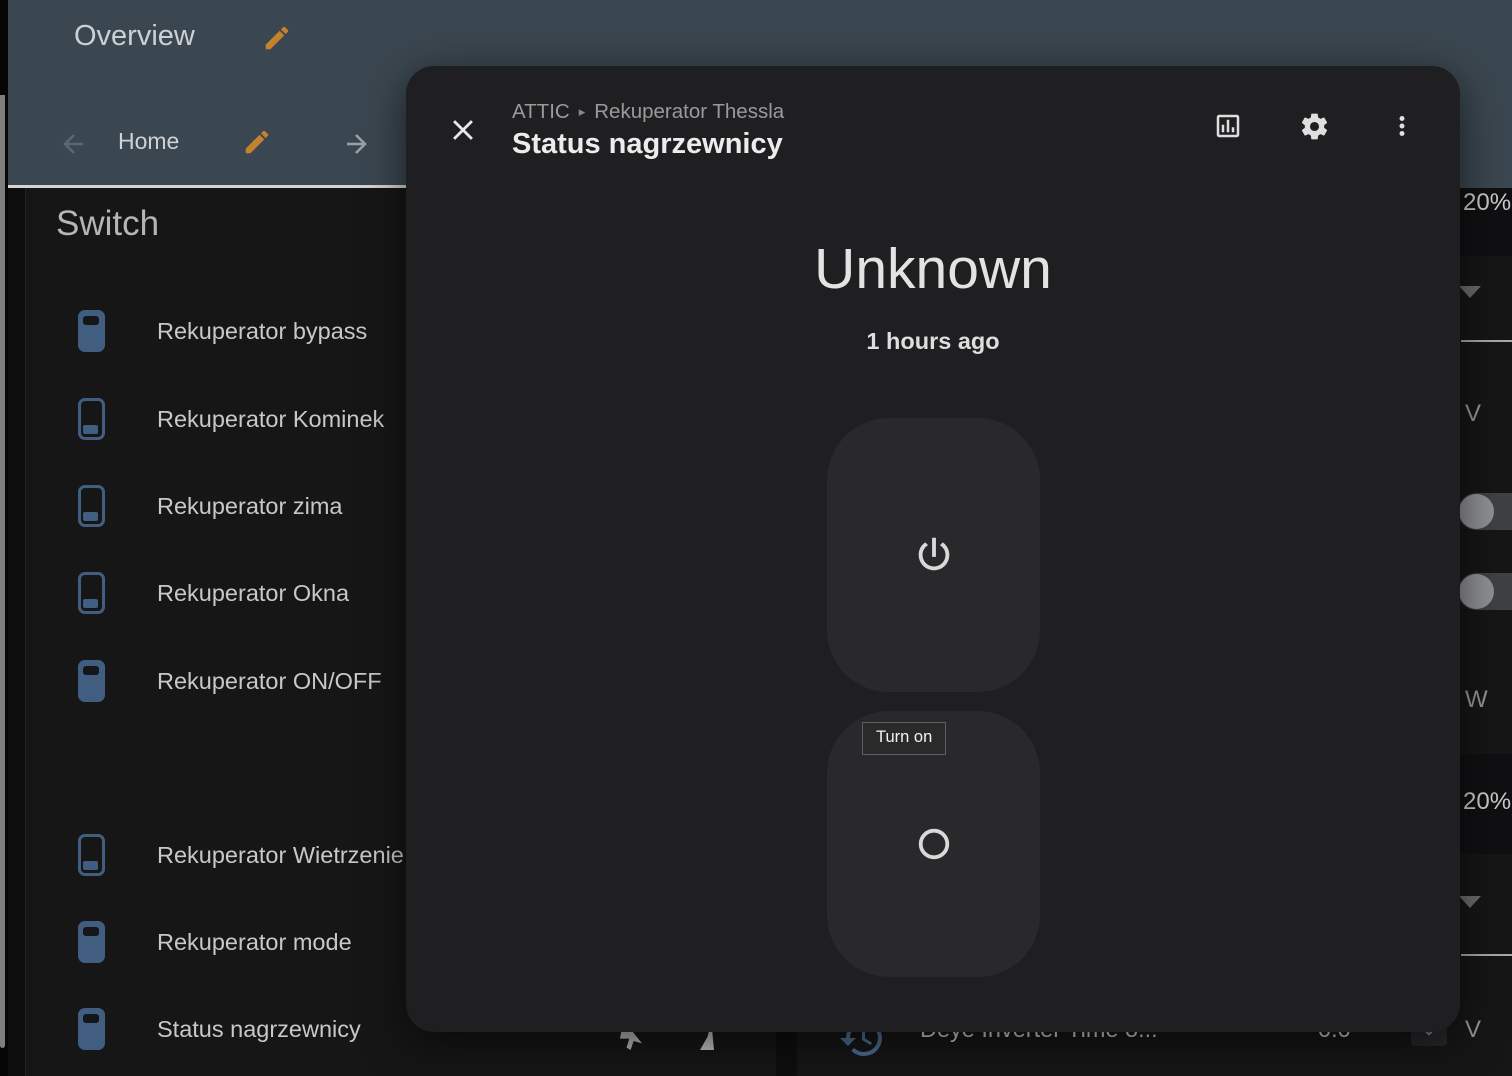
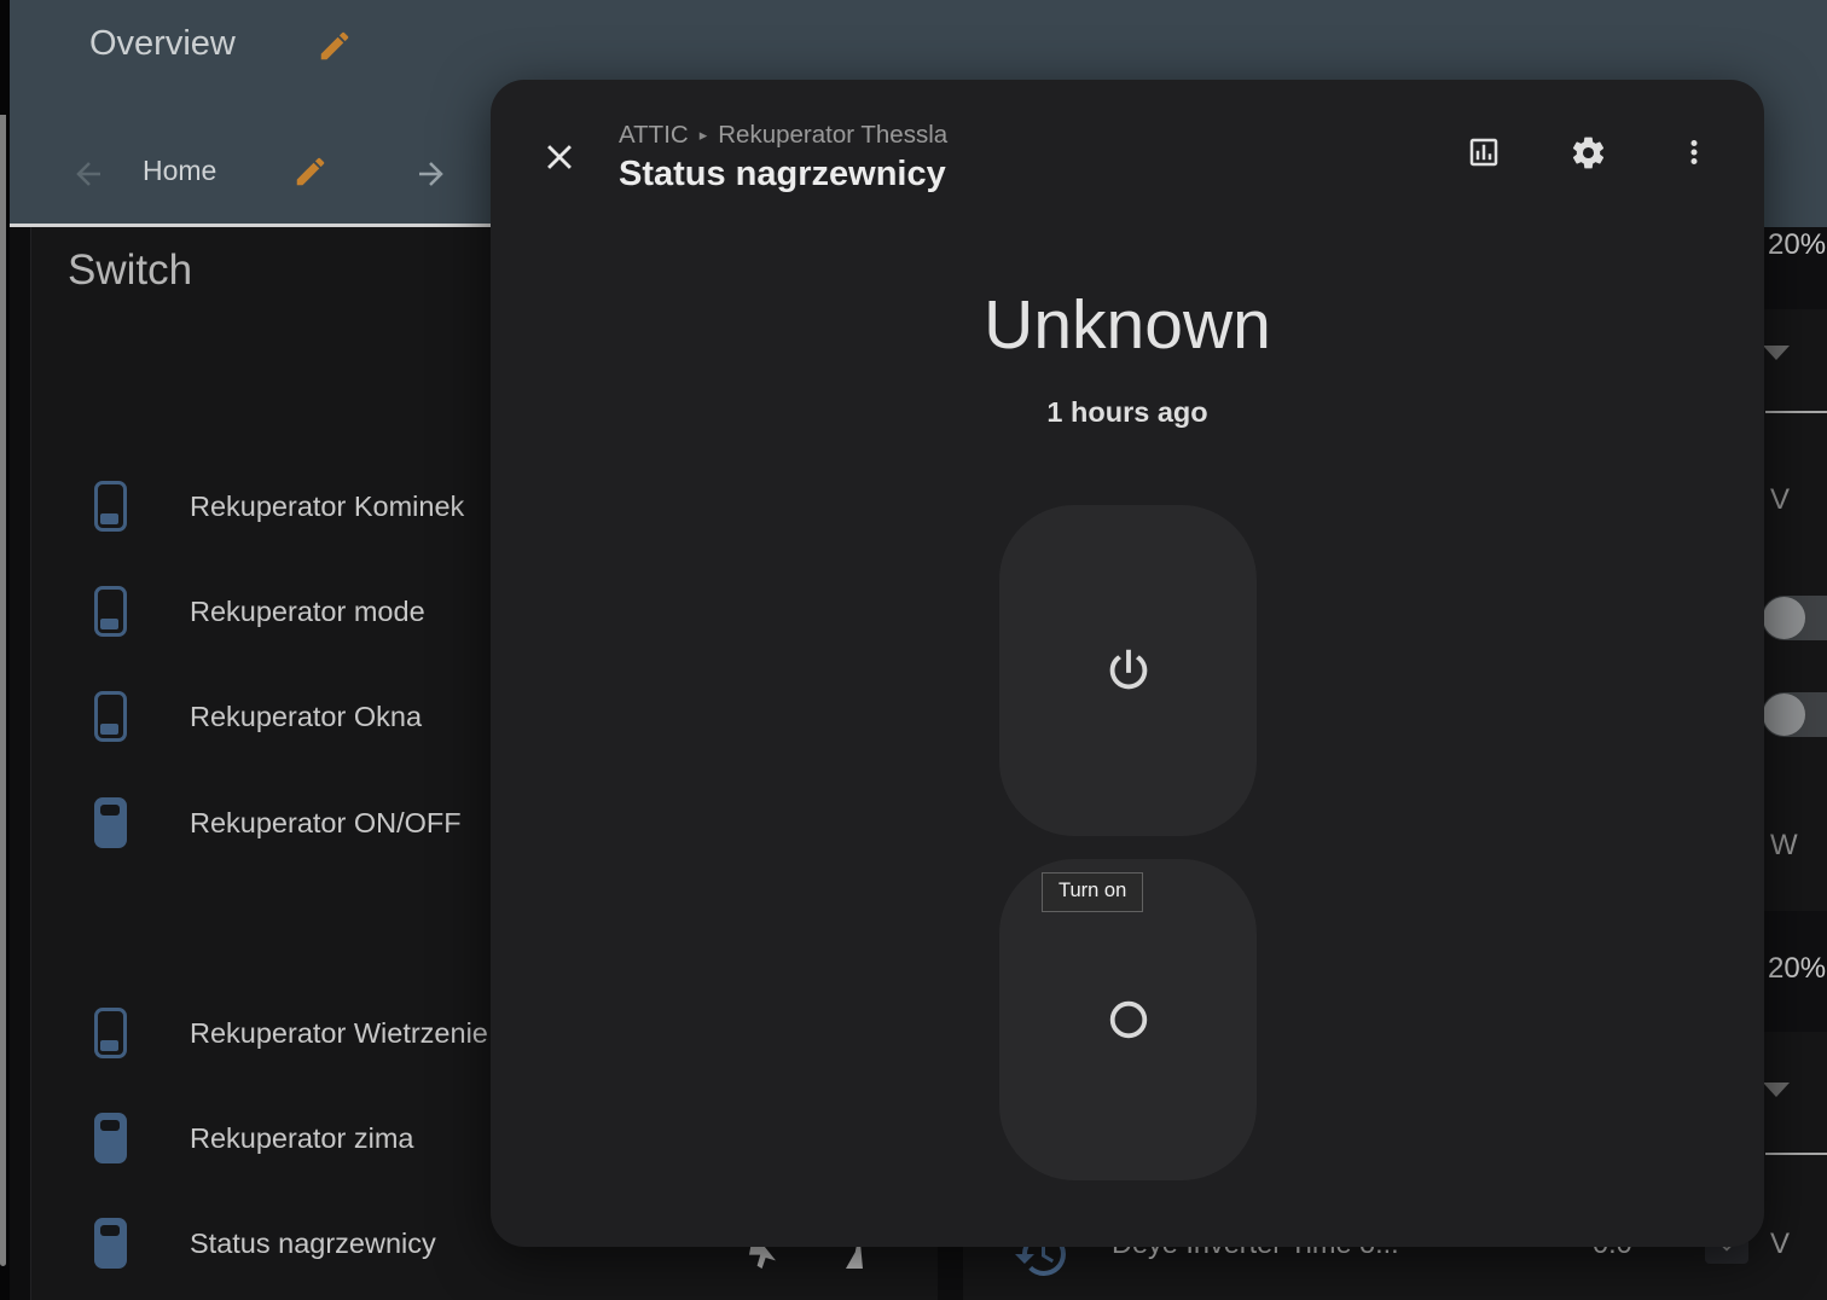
  Overview
  Home
  Switch
- Rekuperator bypass
  Rekuperator Kominek
- Rekuperator zima
+ Rekuperator mode
  Rekuperator Okna
  Rekuperator ON/OFF
  Rekuperator Wietrzenie
- Rekuperator mode
+ Rekuperator zima
  Status nagrzewnicy
  20%
  V
  W
  20%
  V
  ATTIC
  ▸
  Rekuperator Thessla
  Status nagrzewnicy
  Unknown
  1 hours ago
  Turn on
